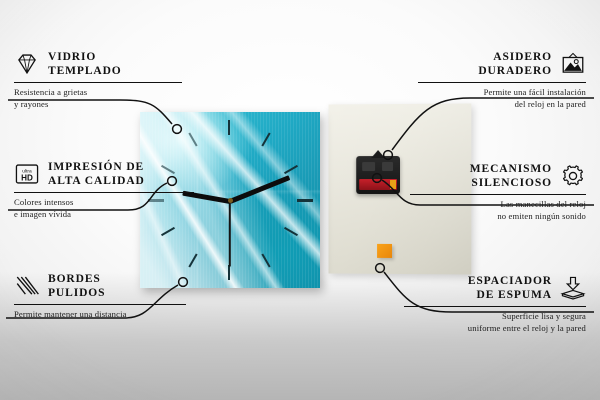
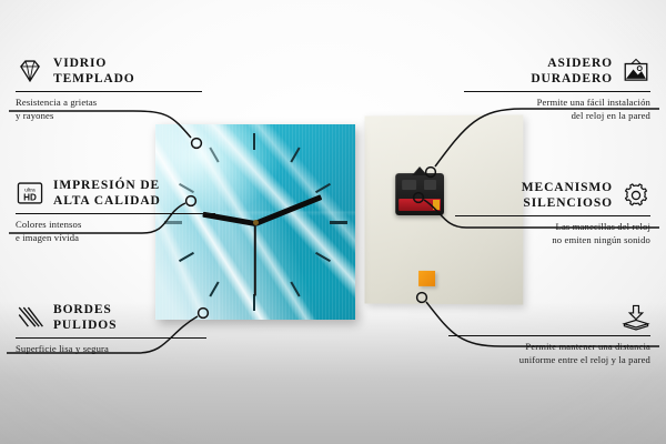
  VIDRIO
  TEMPLADO
  Resistencia a grietas
  y rayones
  HD
  IMPRESIÓN DE
  ALTA CALIDAD
  Colores intensos
  e imagen vívida
  BORDES
  PULIDOS
- Permite mantener una distancia
+ Superficie lisa y segura
  ASIDERO
  DURADERO
  Permite una fácil instalación
  del reloj en la pared
  MECANISMO
  SILENCIOSO
  Las manecillas del reloj
  no emiten ningún sonido
- ESPACIADOR
- DE ESPUMA
- Superficie lisa y segura
+ Permite mantener una distancia
  uniforme entre el reloj y la pared
